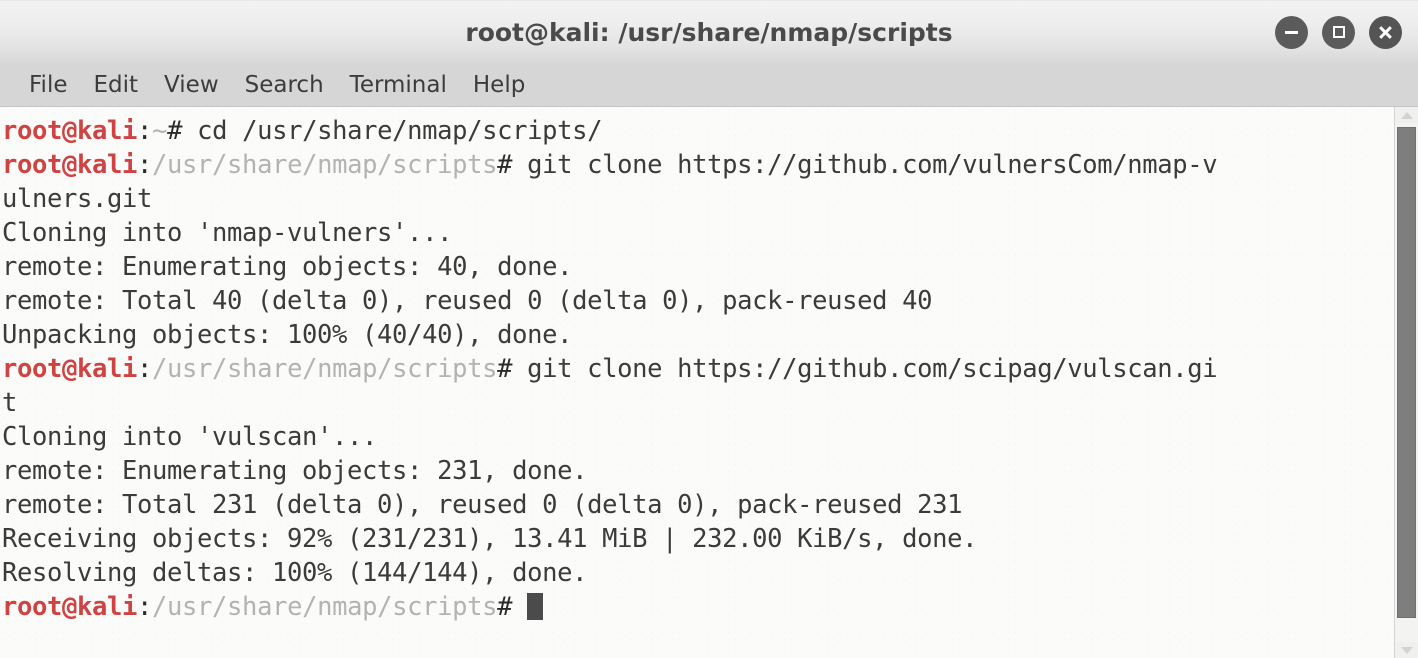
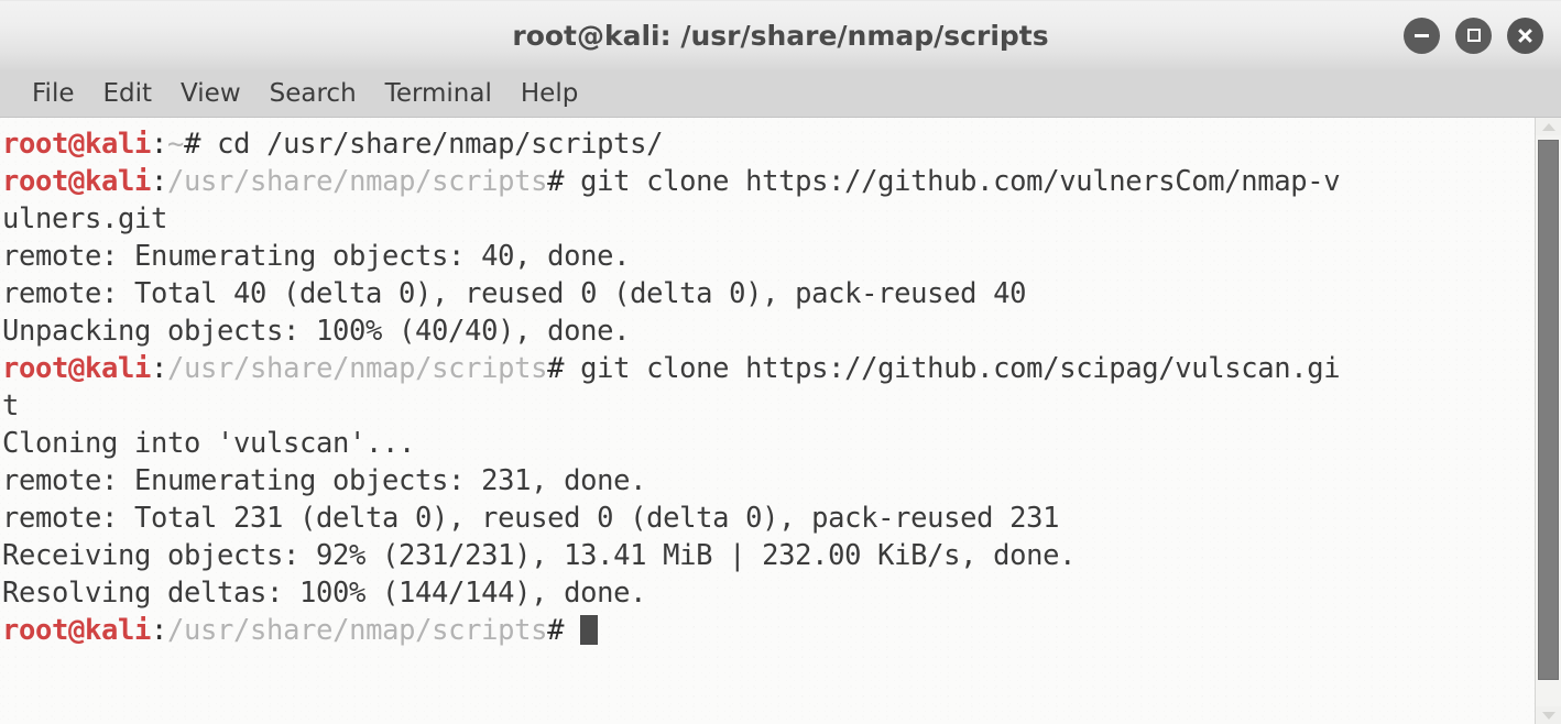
  root@kali: /usr/share/nmap/scripts
  File
  Edit
  View
  Search
  Terminal
  Help
  root@kali:~# cd /usr/share/nmap/scripts/
  root@kali:/usr/share/nmap/scripts# git clone https://github.com/vulnersCom/nmap-v
  ulners.git
- Cloning into 'nmap-vulners'...
  remote: Enumerating objects: 40, done.
  remote: Total 40 (delta 0), reused 0 (delta 0), pack-reused 40
  Unpacking objects: 100% (40/40), done.
  root@kali:/usr/share/nmap/scripts# git clone https://github.com/scipag/vulscan.gi
  t
  Cloning into 'vulscan'...
  remote: Enumerating objects: 231, done.
  remote: Total 231 (delta 0), reused 0 (delta 0), pack-reused 231
  Receiving objects: 92% (231/231), 13.41 MiB | 232.00 KiB/s, done.
  Resolving deltas: 100% (144/144), done.
  root@kali:/usr/share/nmap/scripts#
